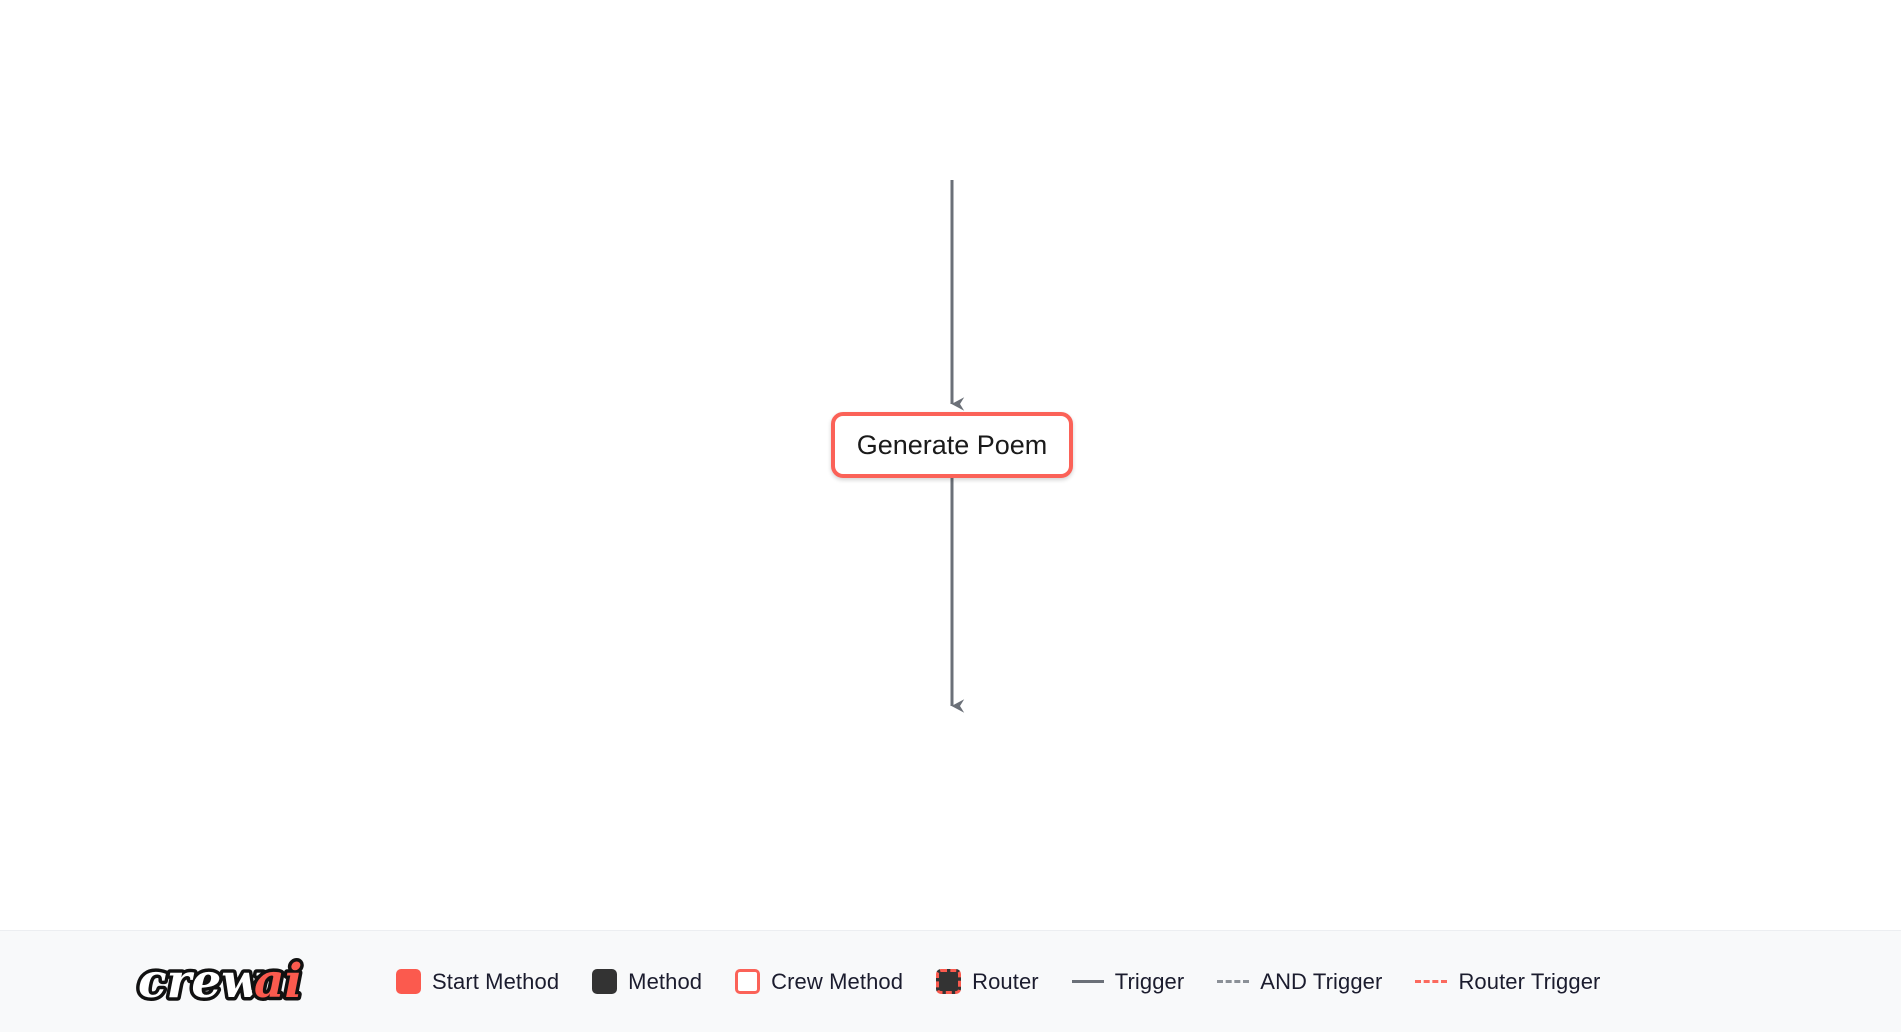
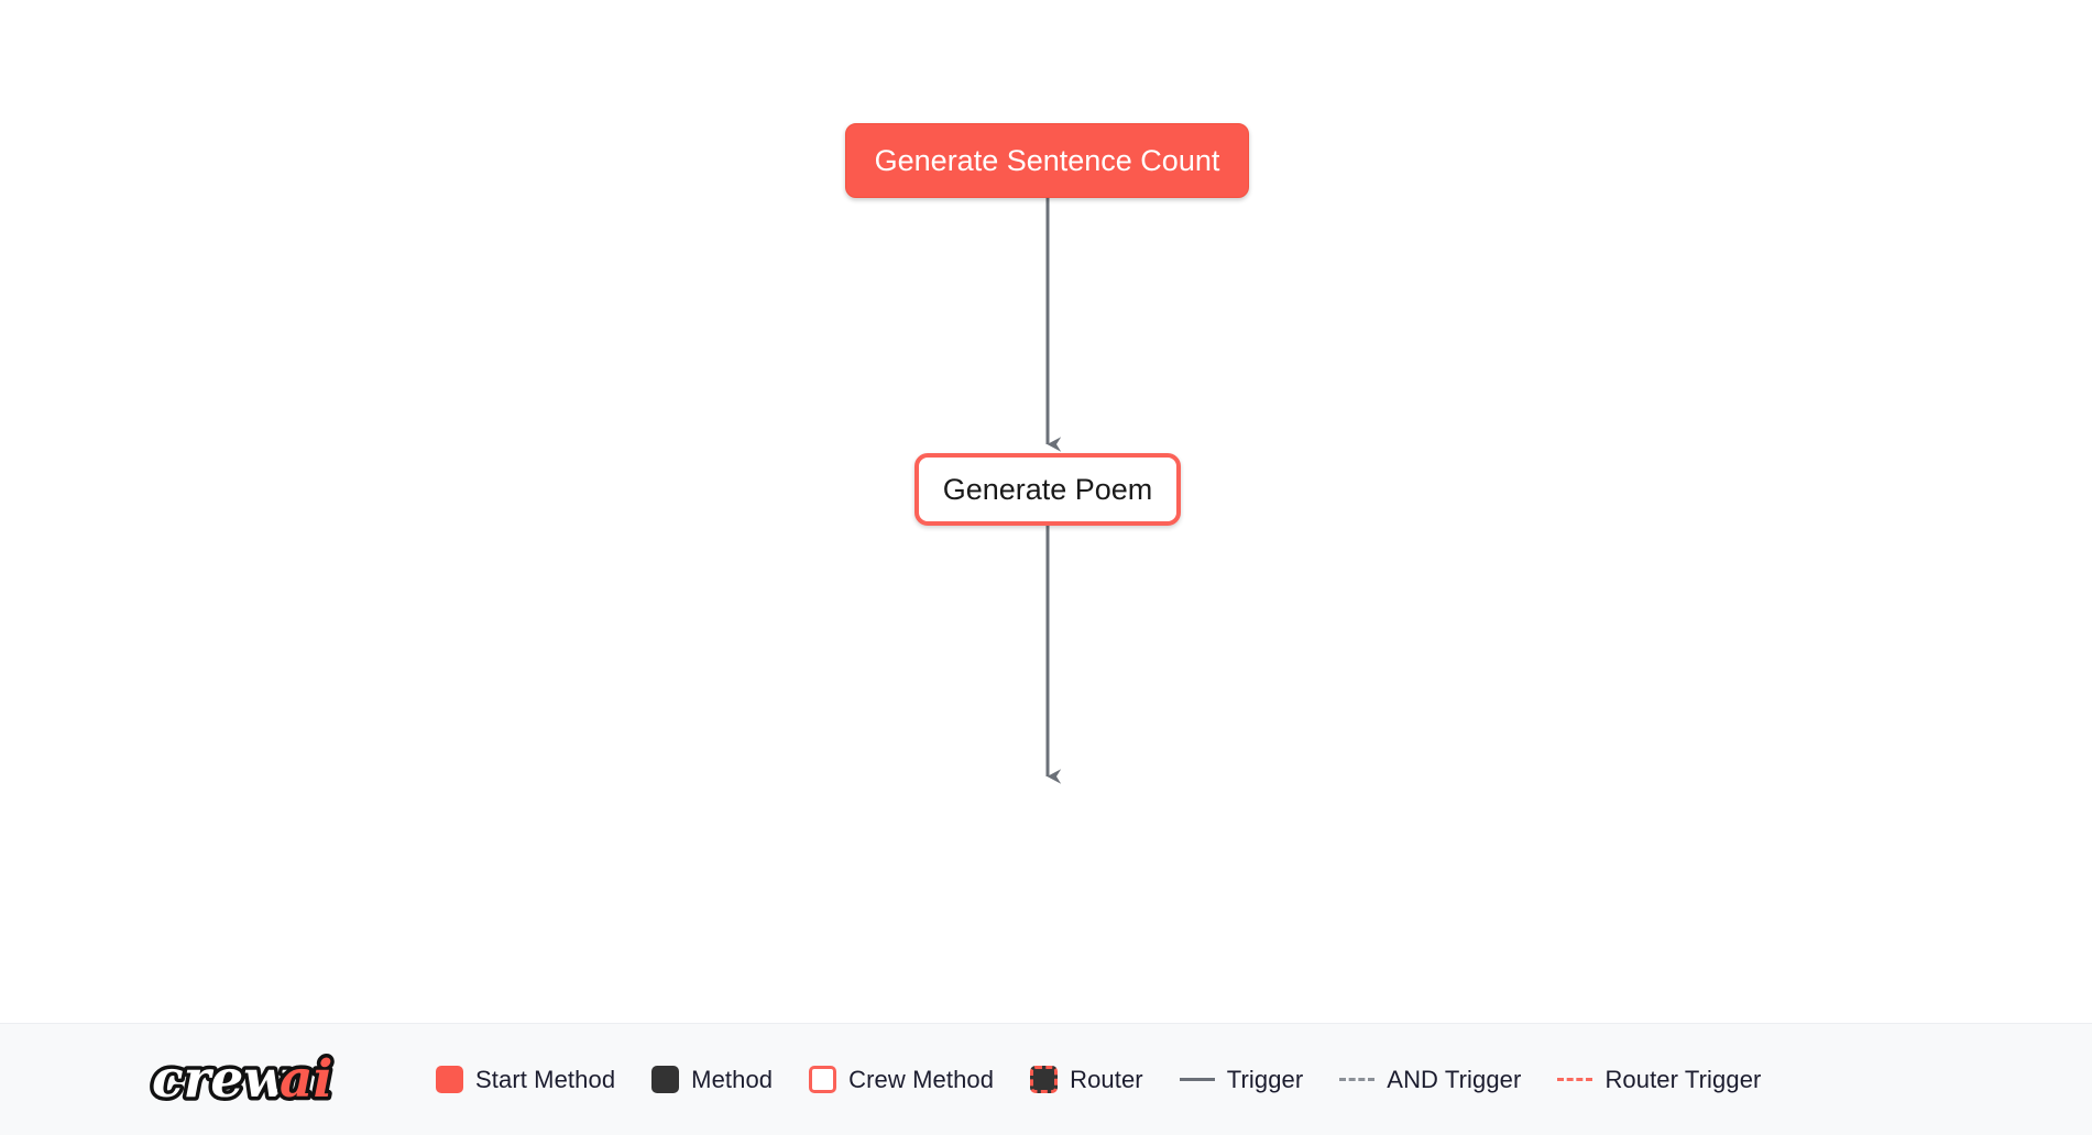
+ Generate Sentence Count
  Generate Poem
  crew
  ai
  Start Method
  Method
  Crew Method
  Router
  Trigger
  AND Trigger
  Router Trigger
